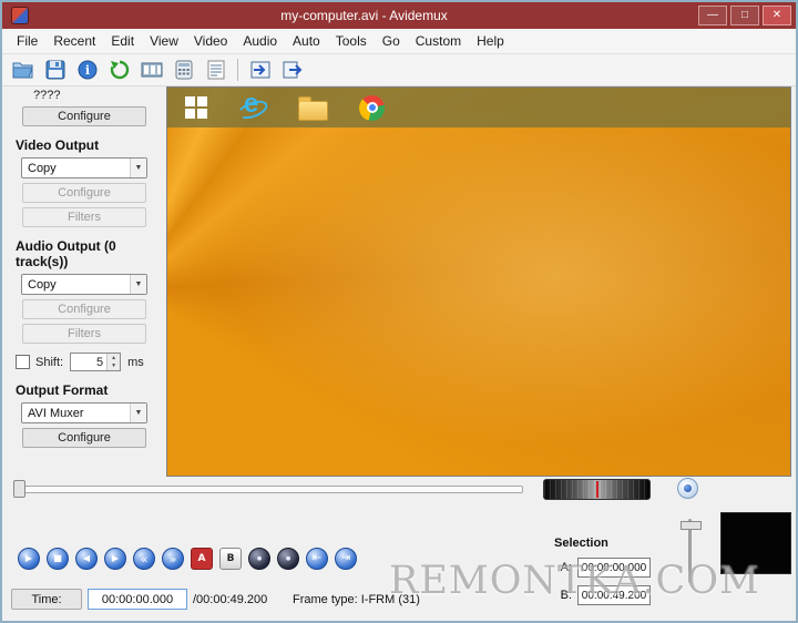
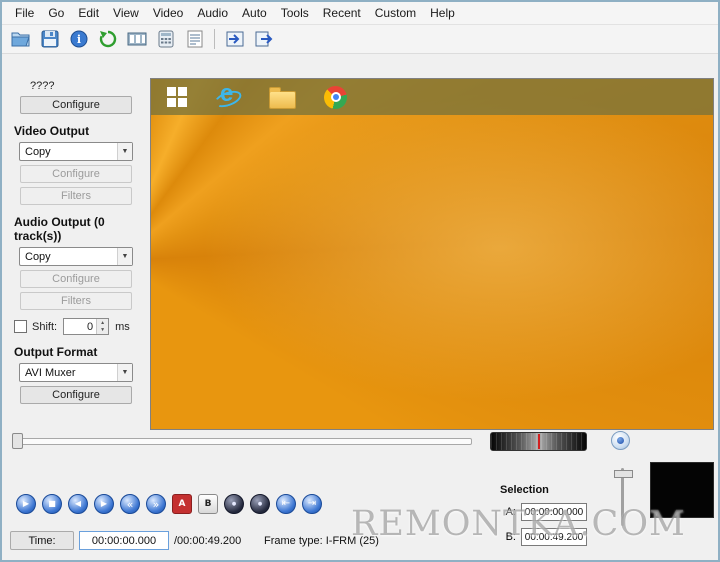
- my-computer.avi - Avidemux
- —
- □
- ✕
  File
- Recent
+ Go
  Edit
  View
  Video
  Audio
  Auto
  Tools
- Go
+ Recent
  Custom
  Help
  i
  ????
  Configure
  Video Output
  Copy
  Configure
  Filters
  Audio Output (0 track(s))
  Copy
  Configure
  Filters
  Shift:
- 5
+ 0
  ms
  Output Format
  AVI Muxer
  Configure
  e
  ▶
  ■
  ◀
  ▶
  «
  »
  A
  B
  ⇤
  ⇥
  Selection
  A:
  00:00:00.000
  B:
  00:00:49.200
  Time:
  00:00:00.000
  /00:00:49.200
- Frame type: I-FRM (31)
+ Frame type: I-FRM (25)
  REMONTKA.COM
